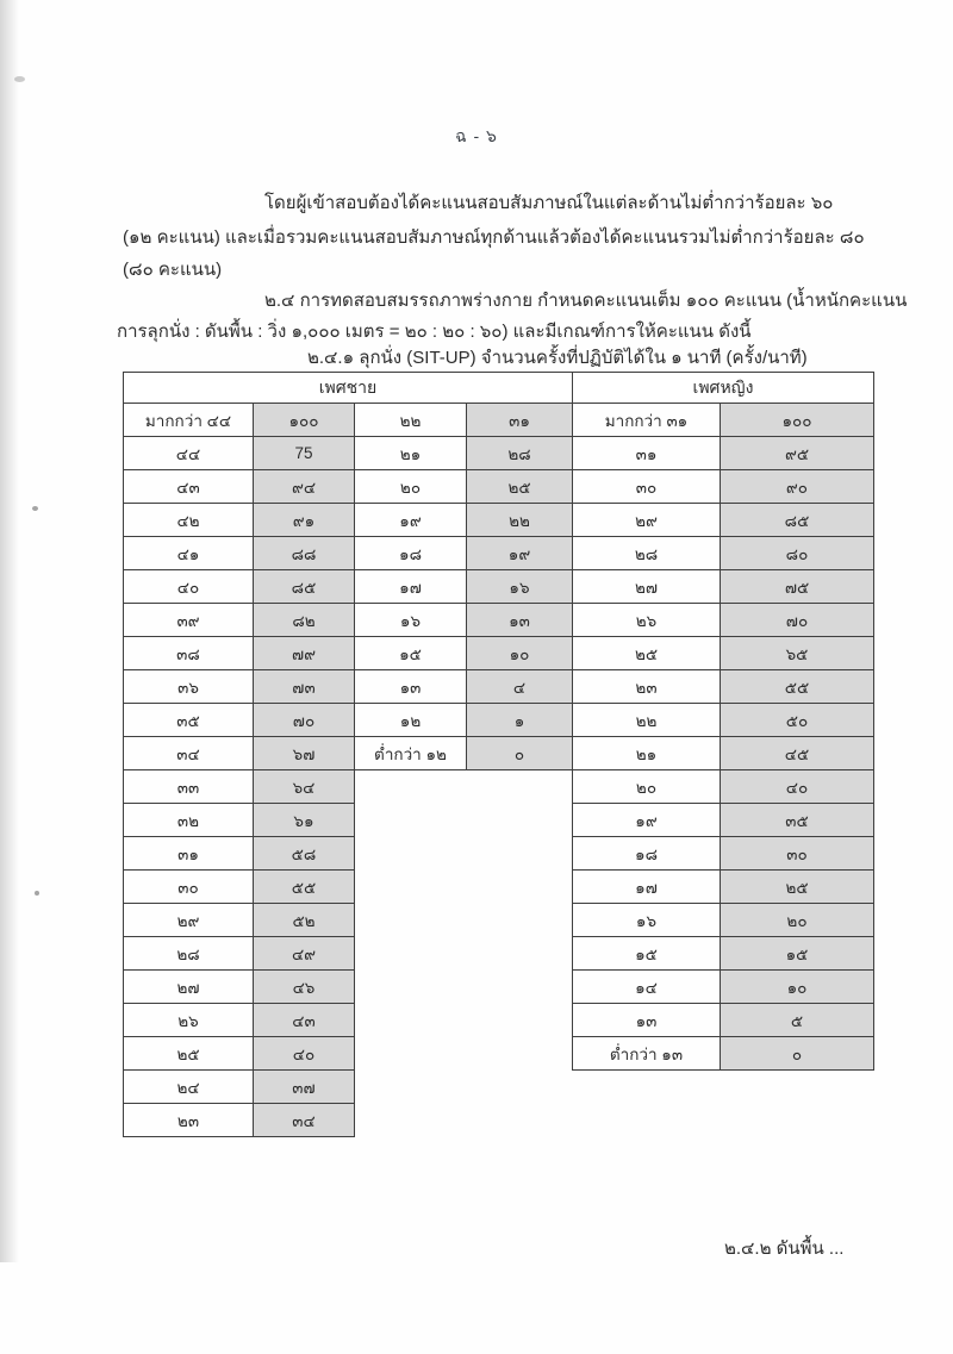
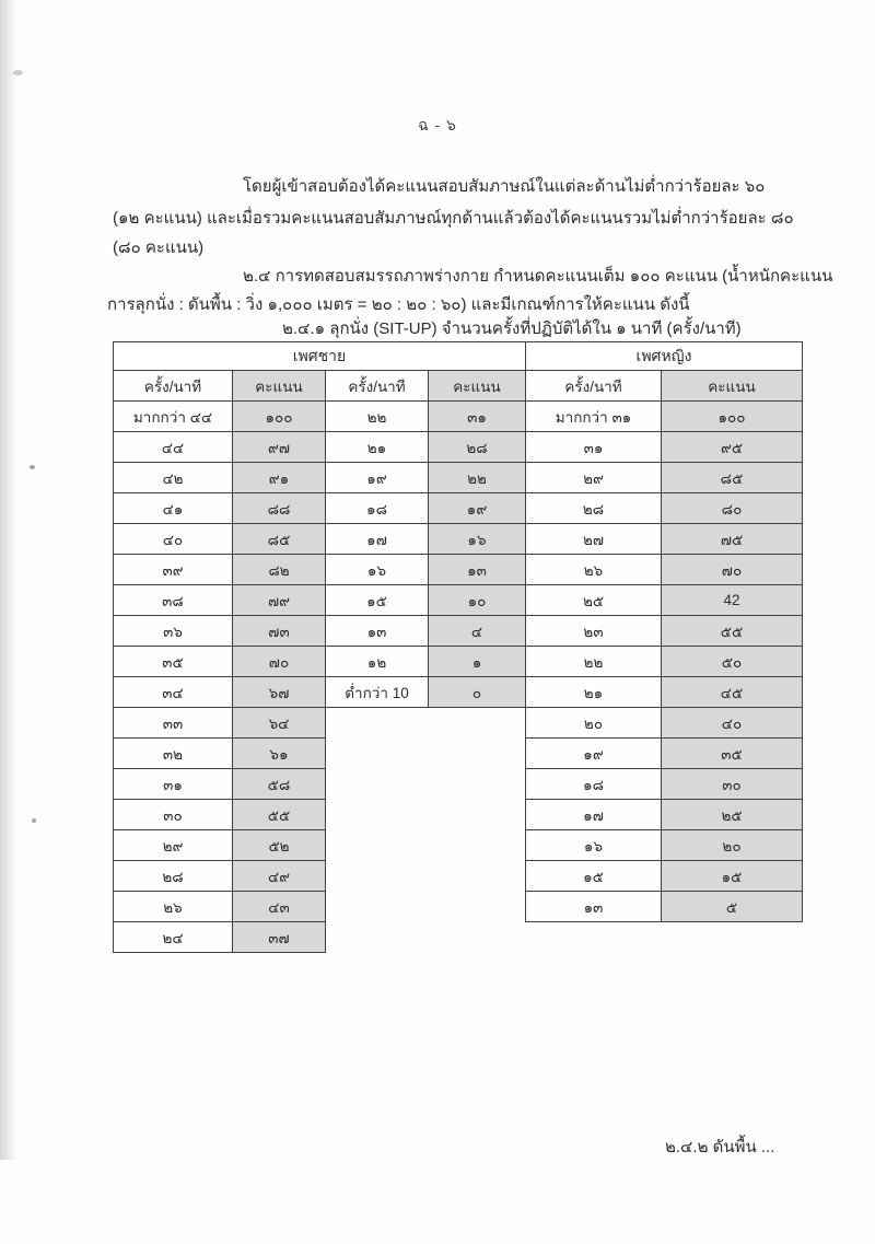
  ฉ - ๖
  โดยผู้เข้าสอบต้องได้คะแนนสอบสัมภาษณ์ในแต่ละด้านไม่ต่ำกว่าร้อยละ ๖๐
  (๑๒ คะแนน) และเมื่อรวมคะแนนสอบสัมภาษณ์ทุกด้านแล้วต้องได้คะแนนรวมไม่ต่ำกว่าร้อยละ ๘๐
  (๘๐ คะแนน)
  ๒.๔ การทดสอบสมรรถภาพร่างกาย กำหนดคะแนนเต็ม ๑๐๐ คะแนน (น้ำหนักคะแนน
  การลุกนั่ง : ดันพื้น : วิ่ง ๑,๐๐๐ เมตร = ๒๐ : ๒๐ : ๖๐) และมีเกณฑ์การให้คะแนน ดังนี้
  ๒.๔.๑ ลุกนั่ง (SIT-UP) จำนวนครั้งที่ปฏิบัติได้ใน ๑ นาที (ครั้ง/นาที)
  เพศชาย	เพศหญิง
+ ครั้ง/นาที	คะแนน	ครั้ง/นาที	คะแนน	ครั้ง/นาที	คะแนน
  มากกว่า ๔๔	๑๐๐	๒๒	๓๑	มากกว่า ๓๑	๑๐๐
- ๔๔	75	๒๑	๒๘	๓๑	๙๕
+ ๔๔	๙๗	๒๑	๒๘	๓๑	๙๕
- ๔๓	๙๔	๒๐	๒๕	๓๐	๙๐
  ๔๒	๙๑	๑๙	๒๒	๒๙	๘๕
  ๔๑	๘๘	๑๘	๑๙	๒๘	๘๐
  ๔๐	๘๕	๑๗	๑๖	๒๗	๗๕
  ๓๙	๘๒	๑๖	๑๓	๒๖	๗๐
- ๓๘	๗๙	๑๕	๑๐	๒๕	๖๕
+ ๓๘	๗๙	๑๕	๑๐	๒๕	42
  ๓๖	๗๓	๑๓	๔	๒๓	๕๕
  ๓๕	๗๐	๑๒	๑	๒๒	๕๐
- ๓๔	๖๗	ต่ำกว่า ๑๒	๐	๒๑	๔๕
+ ๓๔	๖๗	ต่ำกว่า 10	๐	๒๑	๔๕
  ๓๓	๖๔			๒๐	๔๐
  ๓๒	๖๑			๑๙	๓๕
  ๓๑	๕๘			๑๘	๓๐
  ๓๐	๕๕			๑๗	๒๕
  ๒๙	๕๒			๑๖	๒๐
  ๒๘	๔๙			๑๕	๑๕
- ๒๗	๔๖			๑๔	๑๐
  ๒๖	๔๓			๑๓	๕
- ๒๕	๔๐			ต่ำกว่า ๑๓	๐
  ๒๔	๓๗
- ๒๓	๓๔
  ๒.๔.๒ ดันพื้น ...
